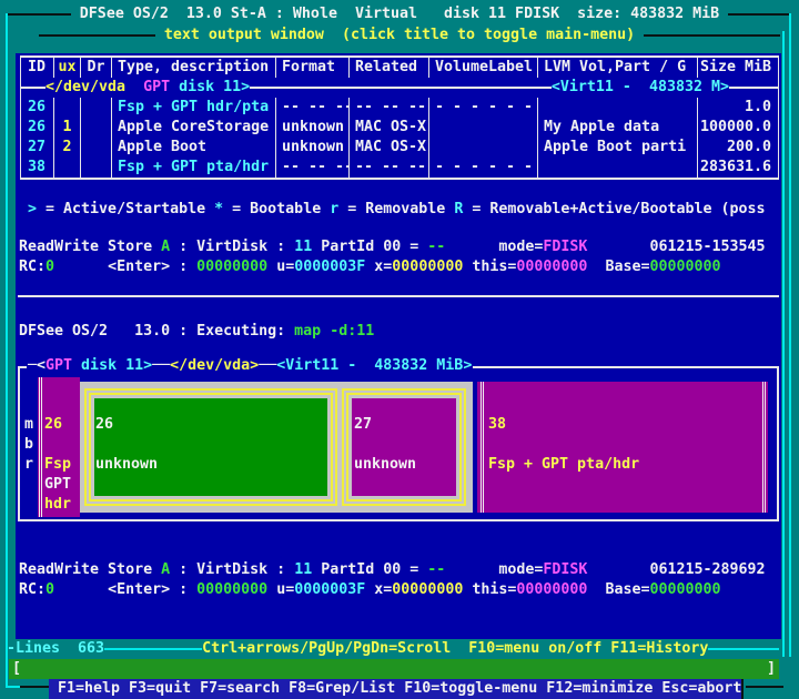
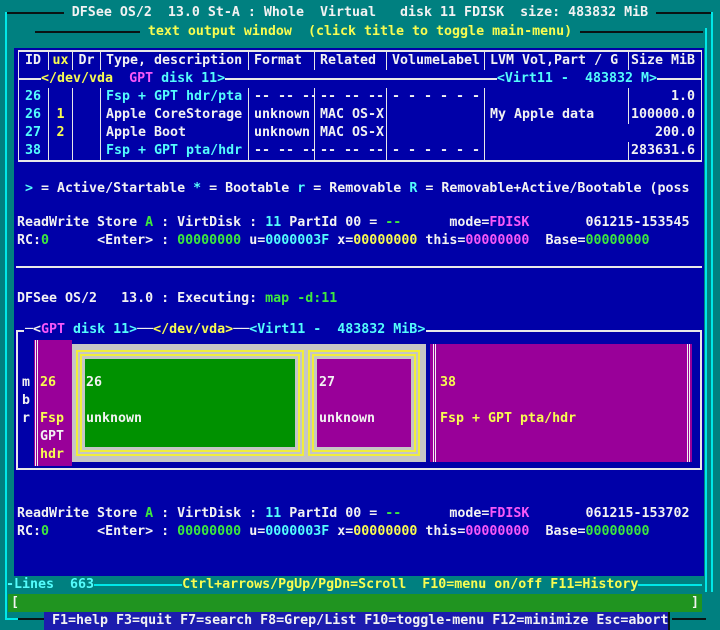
  DFSee OS/2 13.0 St-A : Whole Virtual disk 11 FDISK size: 483832 MiB
  text output window (click title to toggle main-menu)
  ID
  ux
  Dr
  Type, description
  Format
  Related
  VolumeLabel
  LVM Vol,Part / G
  Size MiB
  </dev/vda
  GPT
  disk 11>
  <Virt11 - 483832 M>
  26
  Fsp + GPT hdr/pta
  -- -- --
  -- -- --
  - - - - - -
  1.0
  26
  1
  Apple CoreStorage
  unknown
  MAC OS-X
  My Apple data
  100000.0
  27
  2
  Apple Boot
  unknown
  MAC OS-X
- Apple Boot parti
  200.0
  38
  Fsp + GPT pta/hdr
  -- -- --
  -- -- --
  - - - - - -
  283631.6
  > = Active/Startable * = Bootable r = Removable R = Removable+Active/Bootable (poss
  ReadWrite Store A : VirtDisk : 11 PartId 00 = -- mode=FDISK 061215-153545
  RC:0 <Enter> : 00000000 u=0000003F x=00000000 this=00000000 Base=00000000
  DFSee OS/2 13.0 : Executing: map -d:11
  ─<GPT disk 11>──</dev/vda>──<Virt11 - 483832 MiB>
  m
  b
  r
  26
  Fsp
  GPT
  hdr
  26
  unknown
  27
  unknown
  38
  Fsp + GPT pta/hdr
- ReadWrite Store A : VirtDisk : 11 PartId 00 = -- mode=FDISK 061215-289692
+ ReadWrite Store A : VirtDisk : 11 PartId 00 = -- mode=FDISK 061215-153702
  RC:0 <Enter> : 00000000 u=0000003F x=00000000 this=00000000 Base=00000000
  -Lines 663
  Ctrl+arrows/PgUp/PgDn=Scroll F10=menu on/off F11=History
  [
  ]
  F1=help F3=quit F7=search F8=Grep/List F10=toggle-menu F12=minimize Esc=abort
